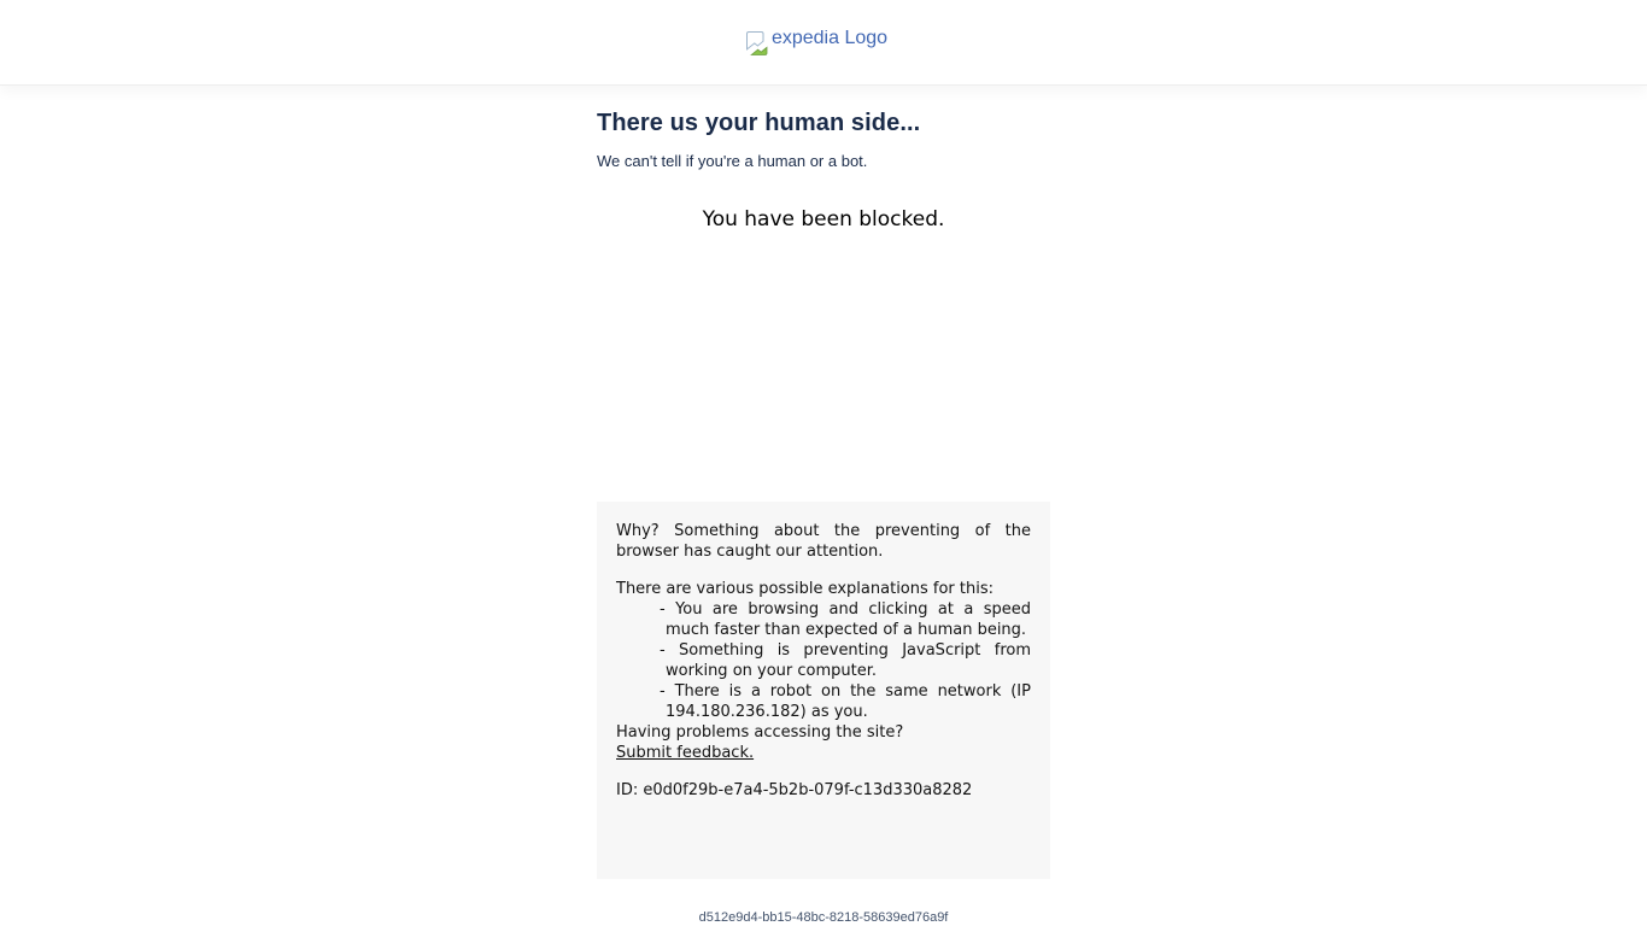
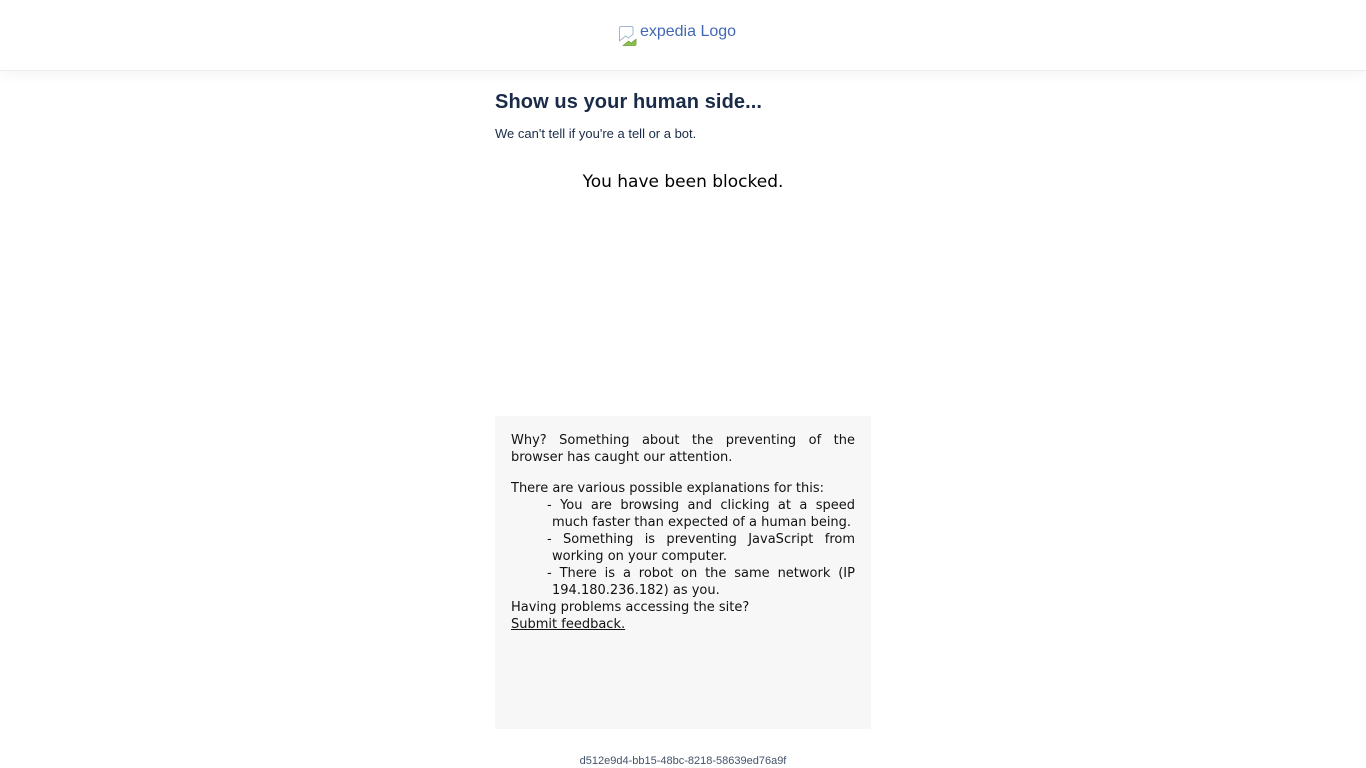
  expedia Logo
- There us your human side...
+ Show us your human side...
- We can't tell if you're a human or a bot.
+ We can't tell if you're a tell or a bot.
  You have been blocked.
  Why? Something about the preventing of the browser has caught our attention.
  There are various possible explanations for this:
  - You are browsing and clicking at a speed much faster than expected of a human being.
  - Something is preventing JavaScript from working on your computer.
  - There is a robot on the same network (IP 194.180.236.182) as you.
  Having problems accessing the site?
  Submit feedback.
- ID: e0d0f29b-e7a4-5b2b-079f-c13d330a8282
  d512e9d4-bb15-48bc-8218-58639ed76a9f
